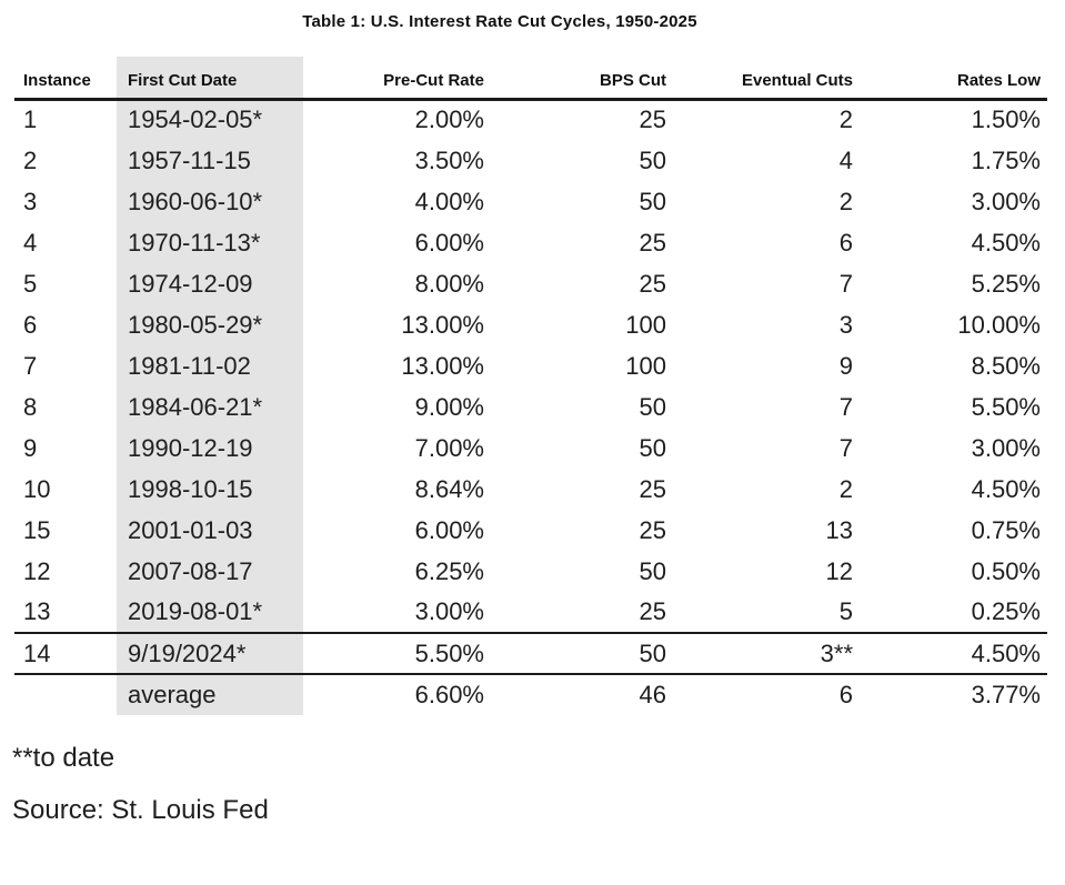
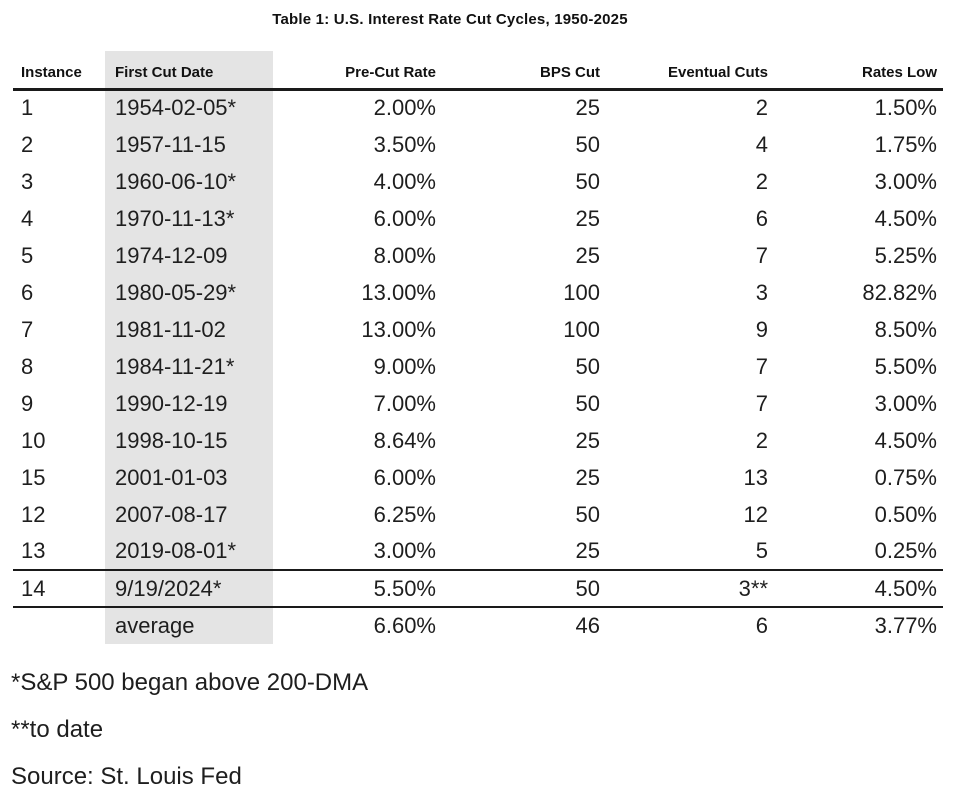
  Table 1: U.S. Interest Rate Cut Cycles, 1950-2025
  Instance	First Cut Date	Pre-Cut Rate	BPS Cut	Eventual Cuts	Rates Low
  1	1954-02-05*	2.00%	25	2	1.50%
  2	1957-11-15	3.50%	50	4	1.75%
  3	1960-06-10*	4.00%	50	2	3.00%
  4	1970-11-13*	6.00%	25	6	4.50%
  5	1974-12-09	8.00%	25	7	5.25%
- 6	1980-05-29*	13.00%	100	3	10.00%
+ 6	1980-05-29*	13.00%	100	3	82.82%
  7	1981-11-02	13.00%	100	9	8.50%
- 8	1984-06-21*	9.00%	50	7	5.50%
+ 8	1984-11-21*	9.00%	50	7	5.50%
  9	1990-12-19	7.00%	50	7	3.00%
  10	1998-10-15	8.64%	25	2	4.50%
  15	2001-01-03	6.00%	25	13	0.75%
  12	2007-08-17	6.25%	50	12	0.50%
  13	2019-08-01*	3.00%	25	5	0.25%
  14	9/19/2024*	5.50%	50	3**	4.50%
  	average	6.60%	46	6	3.77%
+ *S&P 500 began above 200-DMA
  **to date
  Source: St. Louis Fed
